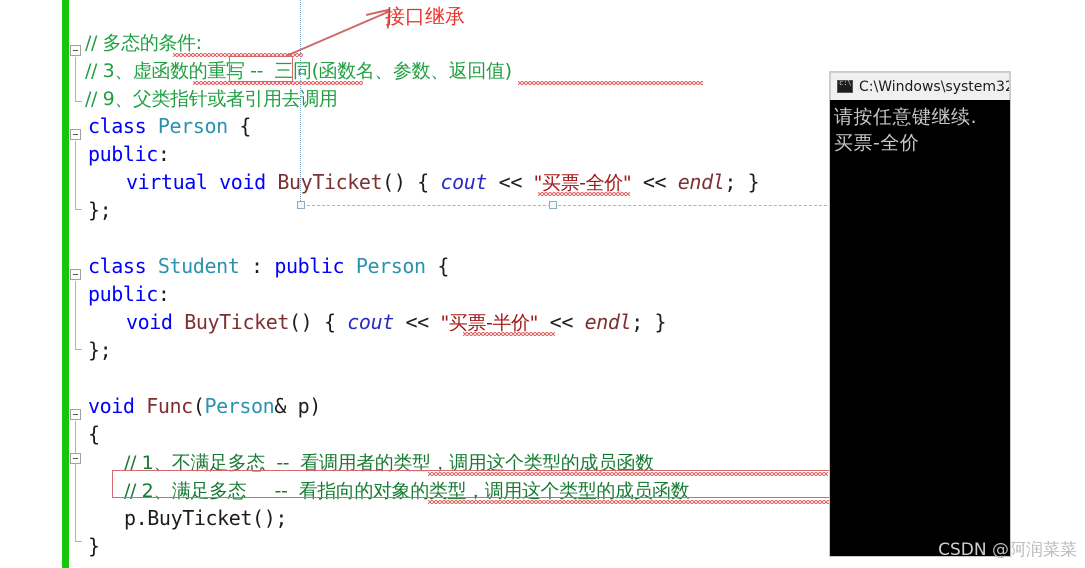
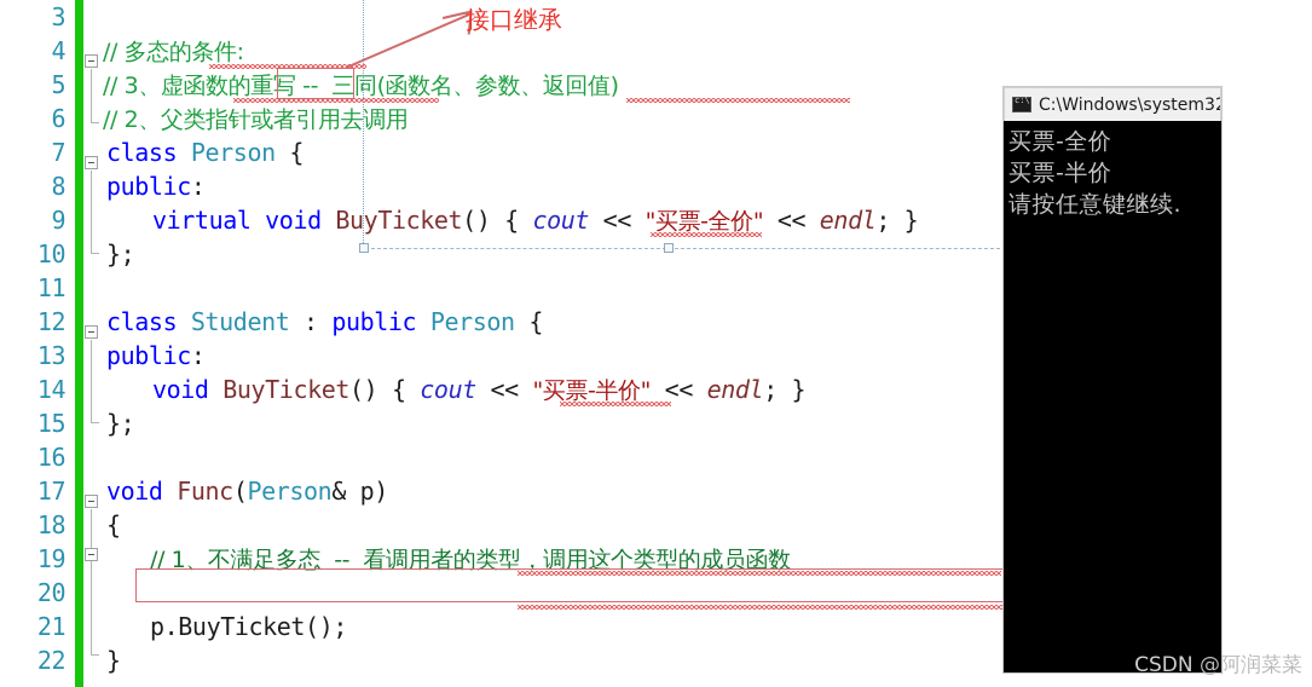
+ 3
+ 4
+ 5
+ 6
+ 7
+ 8
+ 9
+ 10
+ 11
+ 12
+ 13
+ 14
+ 15
+ 16
+ 17
+ 18
+ 19
+ 20
+ 21
+ 22
  // 多态的条件:
  // 3、虚函数的重写 -- 三同(函数名、参数、返回值)
- // 9、父类指针或者引用去调用
+ // 2、父类指针或者引用去调用
  class Person {
  public:
  virtual void BuyTicket() { cout << "买票-全价" << endl; }
  };
  class Student : public Person {
  public:
  void BuyTicket() { cout << "买票-半价" << endl; }
  };
  void Func(Person& p)
  {
  // 1、不满足多态 -- 看调用者的类型，调用这个类型的成员函数
- // 2、满足多态 -- 看指向的对象的类型，调用这个类型的成员函数
  p.BuyTicket();
  }
  接口继承
  C:\Windows\system3
- 请按任意键继续.
+ 买票-全价
+ 买票-半价
- 买票-全价
+ 请按任意键继续.
  CSDN @阿润菜菜
